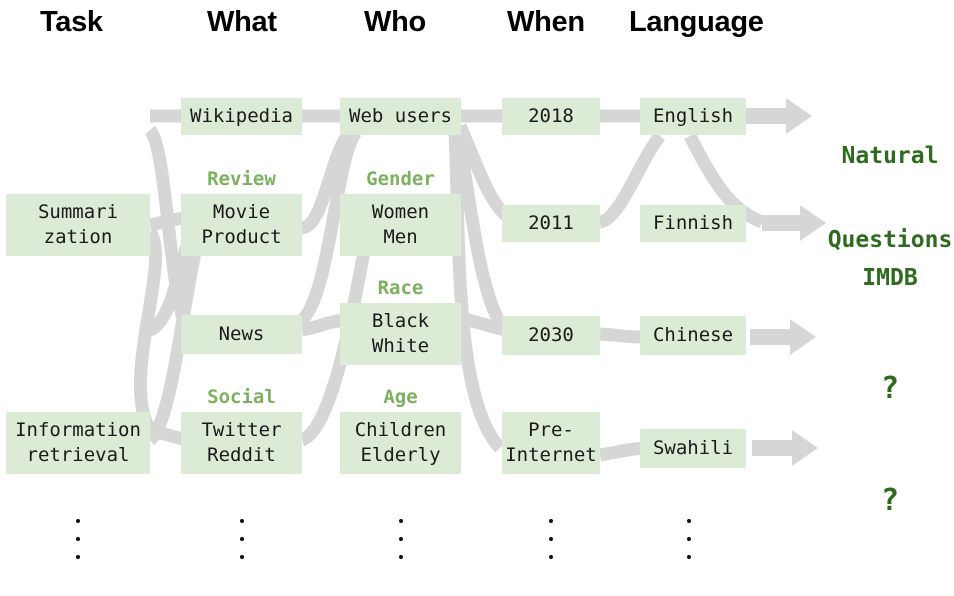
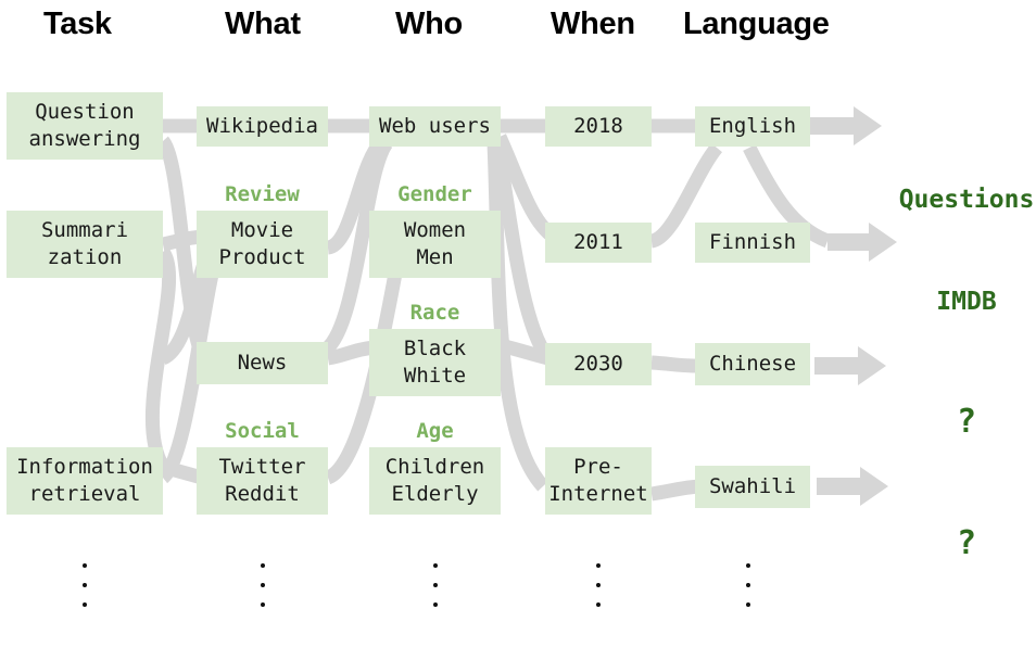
  Task
  What
  Who
  When
  Language
+ Question
+ answering
  Wikipedia
  Web users
  2018
  English
- Natural
  Questions
  Summari
  zation
  Review
  Movie
  Product
  Gender
  Women
  Men
  2011
  Finnish
  IMDB
  News
  Race
  Black
  White
  2030
  Chinese
  ?
  Information
  retrieval
  Social
  Twitter
  Reddit
  Age
  Children
  Elderly
  Pre-
  Internet
  Swahili
  ?
